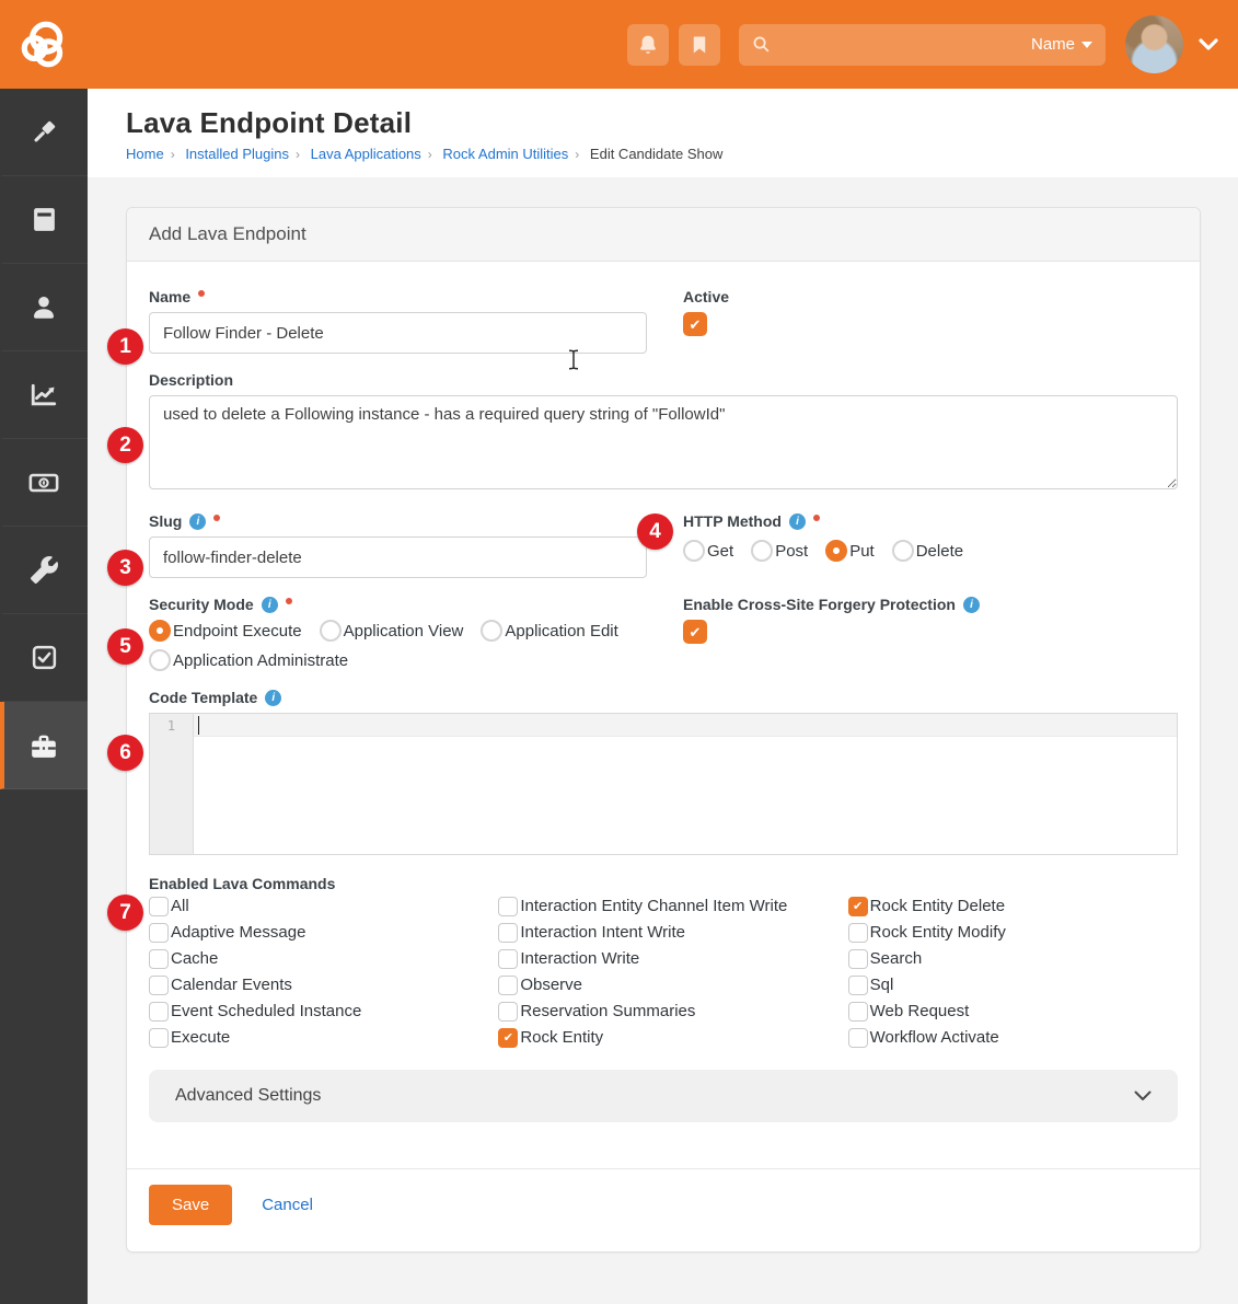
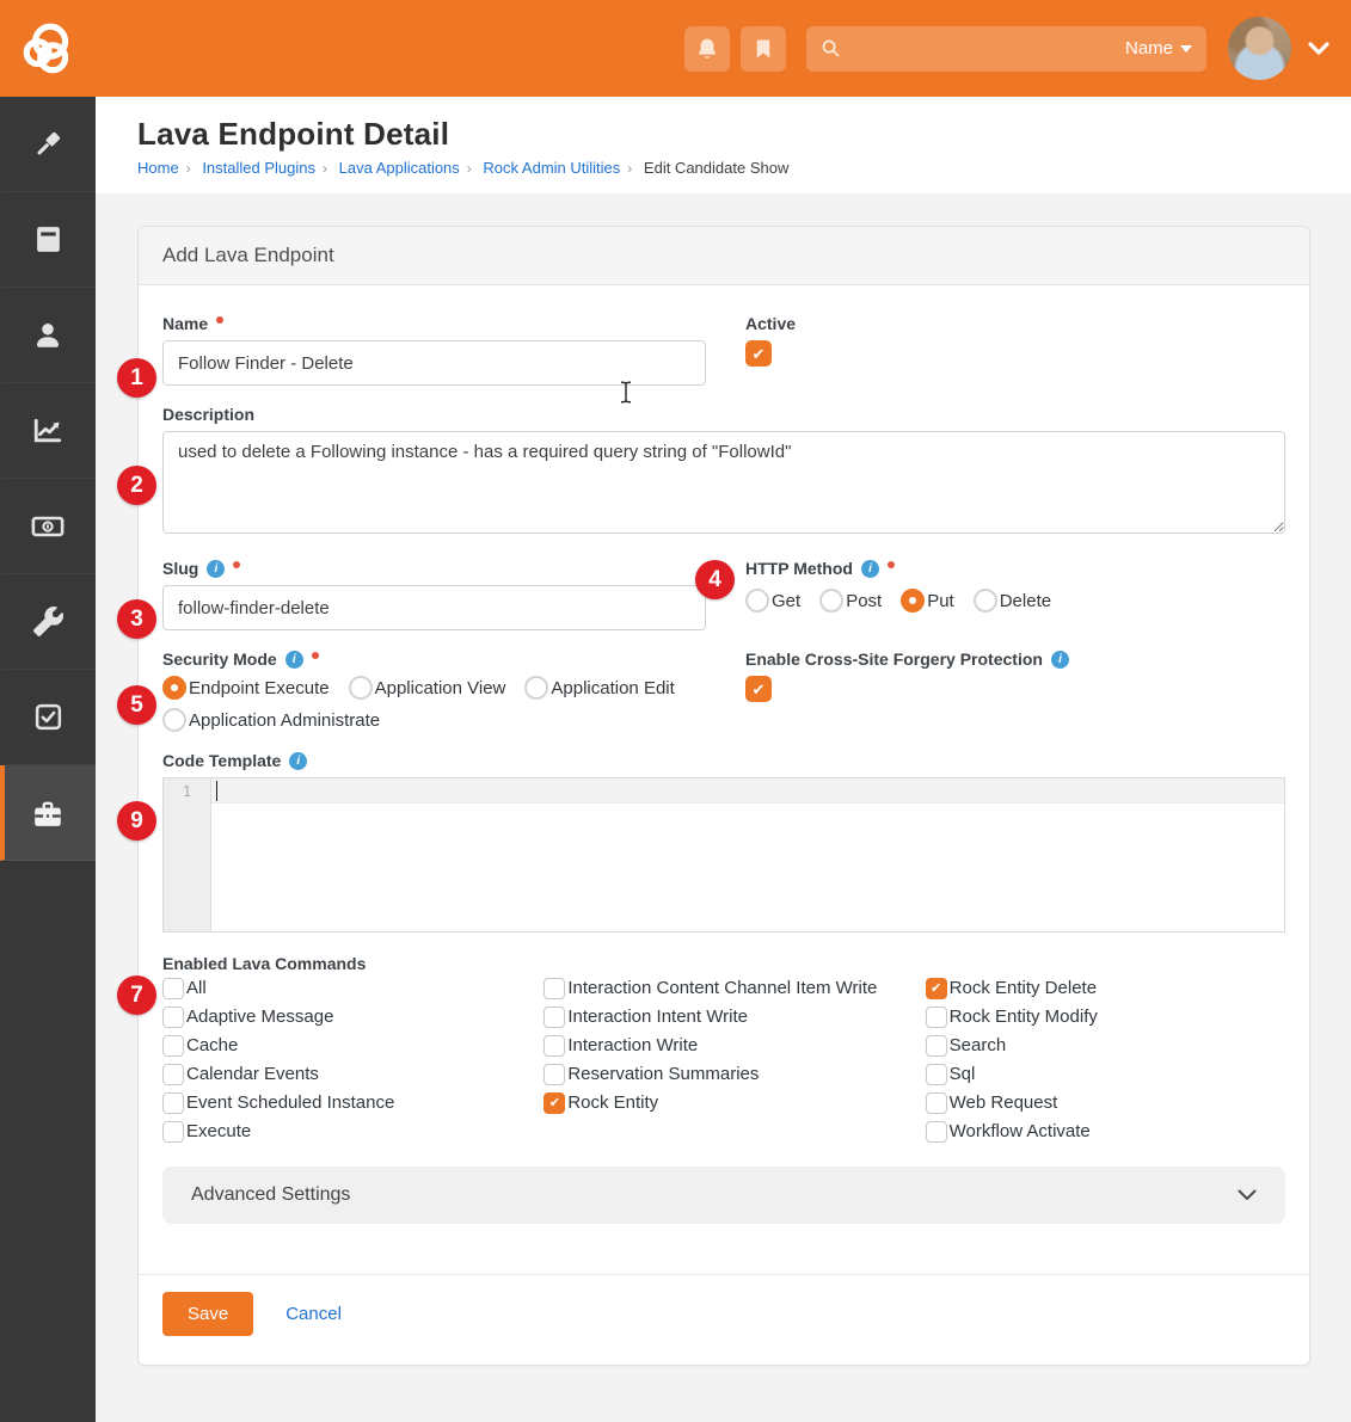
  Name
  Lava Endpoint Detail
  Home › Installed Plugins › Lava Applications › Rock Admin Utilities › Edit Candidate Show
  Add Lava Endpoint
  Name
  Follow Finder - Delete
  Active
  Description
  used to delete a Following instance - has a required query string of "FollowId"
  Slug
  i
  follow-finder-delete
  HTTP Method
  i
  Get
  Post
  Put
  Delete
  Security Mode
  i
  Endpoint Execute
  Application View
  Application Edit
  Application Administrate
  Enable Cross-Site Forgery Protection
  i
  Code Template
  i
  1
  Enabled Lava Commands
  All
  Adaptive Message
  Cache
  Calendar Events
  Event Scheduled Instance
  Execute
- Interaction Entity Channel Item Write
+ Interaction Content Channel Item Write
  Interaction Intent Write
  Interaction Write
- Observe
  Reservation Summaries
  Rock Entity
  Rock Entity Delete
  Rock Entity Modify
  Search
  Sql
  Web Request
  Workflow Activate
  Advanced Settings
  Save
  Cancel
  1
  2
  3
  4
  5
- 6
+ 9
  7
